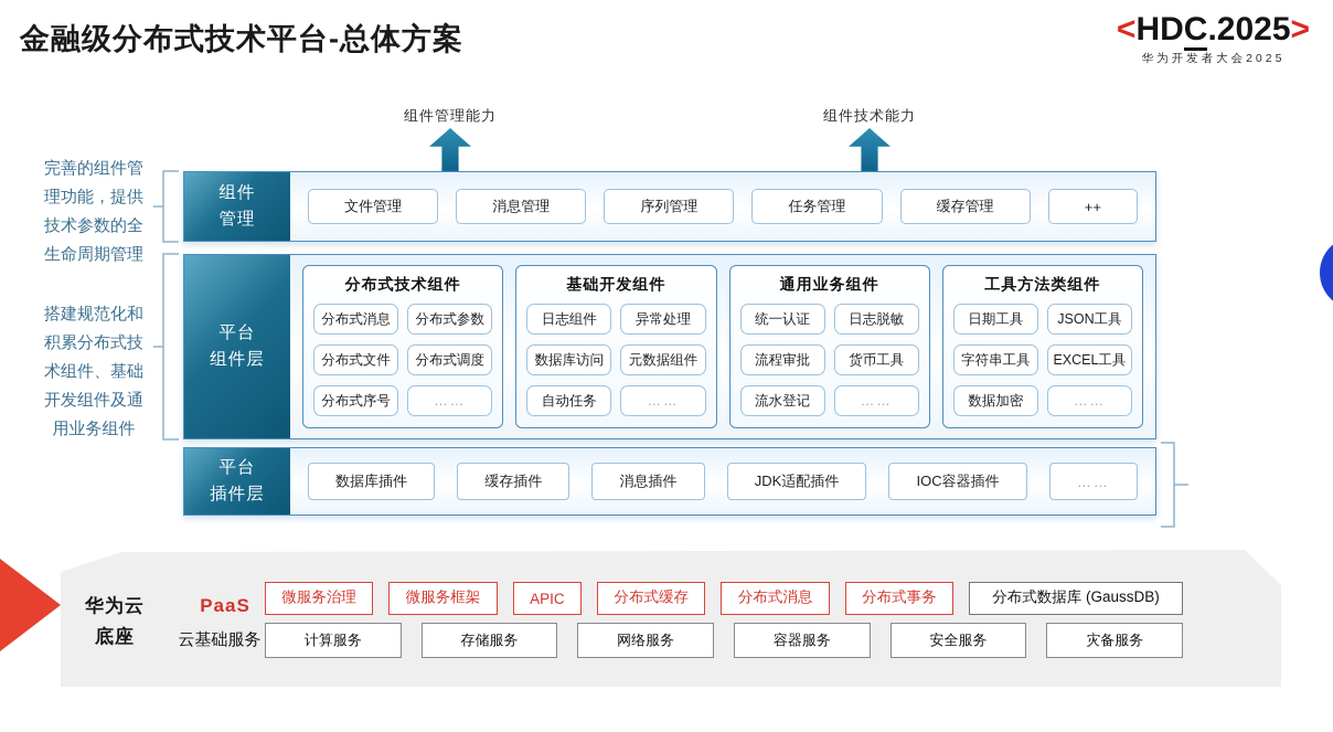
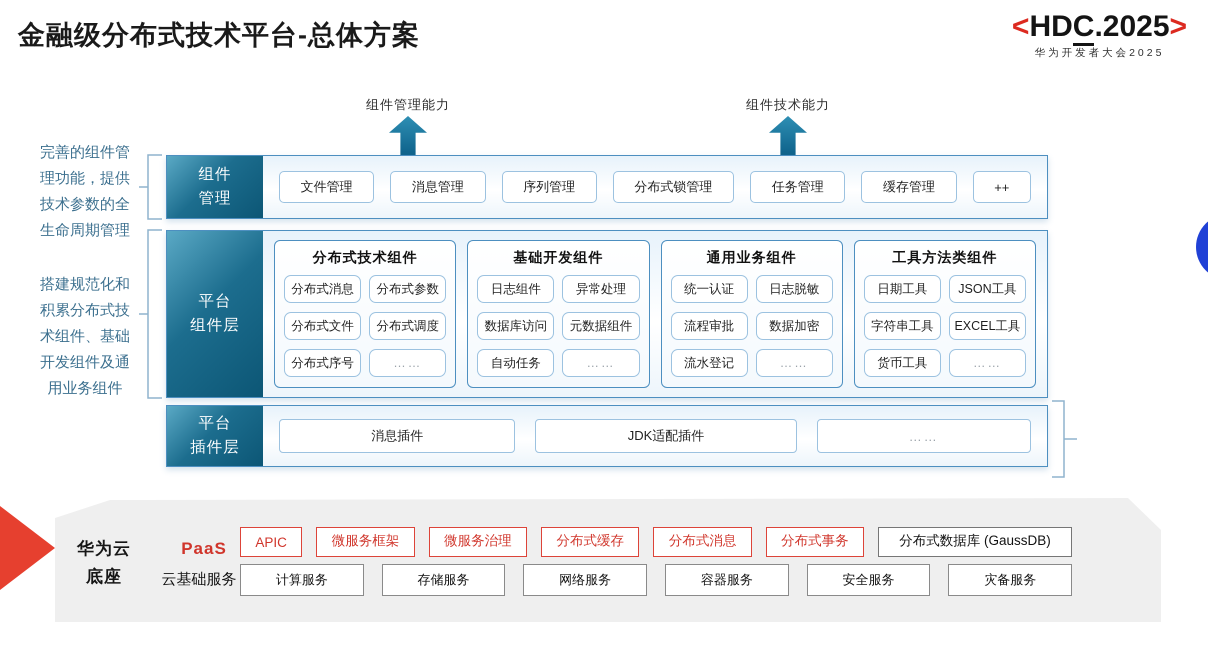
  金融级分布式技术平台-总体方案
  <HDC.2025>
  华为开发者大会2025
  组件管理能力
  组件技术能力
  完善的组件管
  理功能，提供
  技术参数的全
  生命周期管理
  搭建规范化和
  积累分布式技
  术组件、基础
  开发组件及通
  用业务组件
  组件
  管理
  文件管理
  消息管理
  序列管理
+ 分布式锁管理
  任务管理
  缓存管理
  ++
  平台
  组件层
  分布式技术组件
  分布式消息
  分布式参数
  分布式文件
  分布式调度
  分布式序号
  ……
  基础开发组件
  日志组件
  异常处理
  数据库访问
  元数据组件
  自动任务
  ……
  通用业务组件
  统一认证
  日志脱敏
  流程审批
- 货币工具
+ 数据加密
  流水登记
  ……
  工具方法类组件
  日期工具
  JSON工具
  字符串工具
  EXCEL工具
- 数据加密
+ 货币工具
  ……
  平台
  插件层
- 数据库插件
- 缓存插件
  消息插件
  JDK适配插件
- IOC容器插件
  ……
  华为云
  底座
  PaaS
  云基础服务
- 微服务治理
+ APIC
  微服务框架
- APIC
+ 微服务治理
  分布式缓存
  分布式消息
  分布式事务
  分布式数据库 (GaussDB)
  计算服务
  存储服务
  网络服务
  容器服务
  安全服务
  灾备服务
